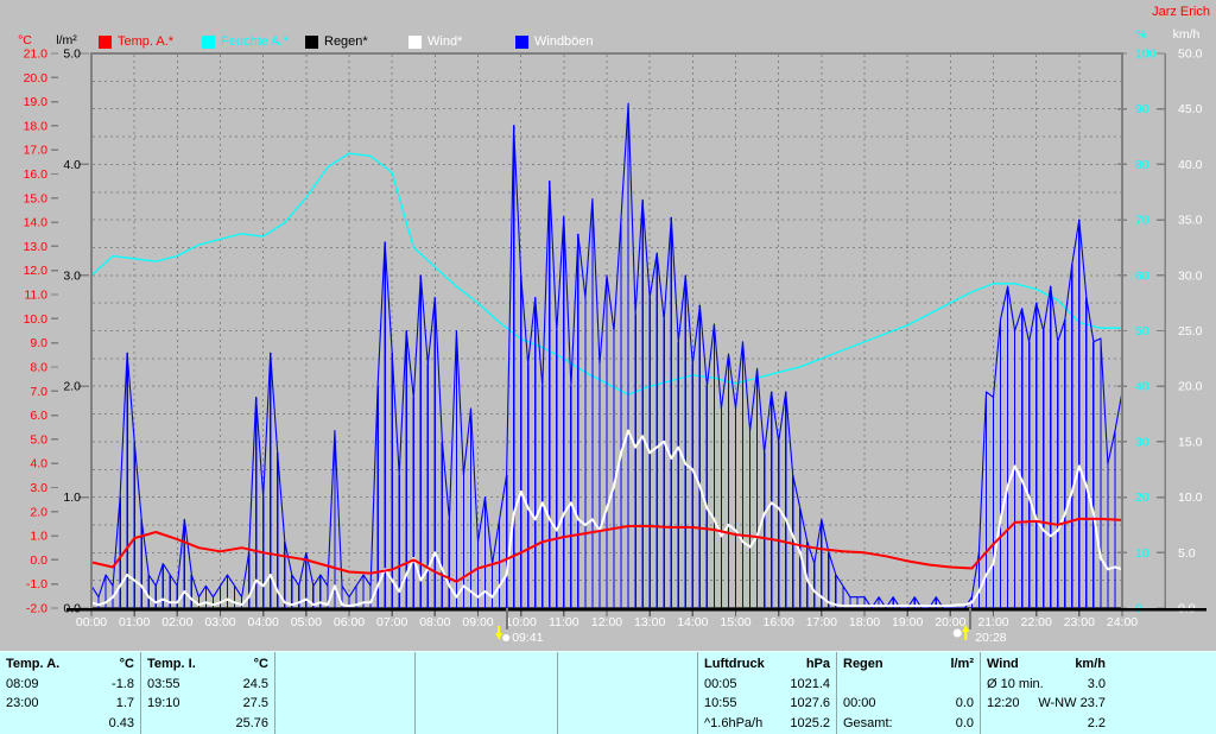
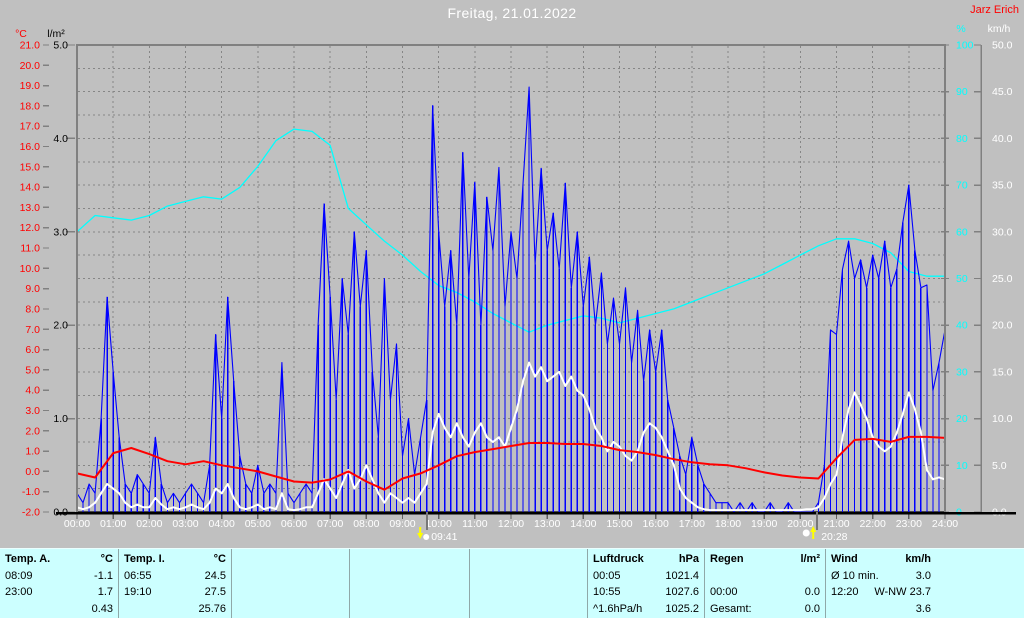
+ Freitag, 21.01.2022
  Jarz Erich
  °C
  21.0
  20.0
  19.0
  18.0
  17.0
  16.0
  15.0
  14.0
  13.0
  12.0
  11.0
  10.0
  9.0
  8.0
  7.0
  6.0
  5.0
  4.0
  3.0
  2.0
  1.0
  0.0
  -1.0
  -2.0
  l/m²
  5.0
  4.0
  3.0
  2.0
  1.0
  %
  100
  90
  80
  70
  60
  50
  40
  30
  20
  10
  km/h
  50.0
  45.0
  40.0
  35.0
  30.0
  25.0
  20.0
  15.0
  10.0
  5.0
  00:00
  01:00
  02:00
  03:00
  04:00
  05:00
  06:00
  07:00
  08:00
  09:00
  10:00
  11:00
  12:00
  13:00
  14:00
  15:00
  16:00
  17:00
  18:00
  19:00
  20:00
  21:00
  22:00
  23:00
  24:00
  09:41
  20:28
- Temp. A.*
- Feuchte A.*
- Regen*
- Wind*
- Windböen
  Temp. A.
  °C
  08:09
- -1.8
+ -1.1
  23:00
  1.7
  0.43
  Temp. I.
  °C
- 03:55
+ 06:55
  24.5
  19:10
  27.5
  25.76
  Luftdruck
  hPa
  00:05
  1021.4
  10:55
  1027.6
  ^1.6hPa/h
  1025.2
  Regen
  l/m²
  00:00
  0.0
  Gesamt:
  0.0
  Wind
  km/h
  Ø 10 min.
  3.0
  12:20
  W-NW 23.7
- 2.2
+ 3.6
